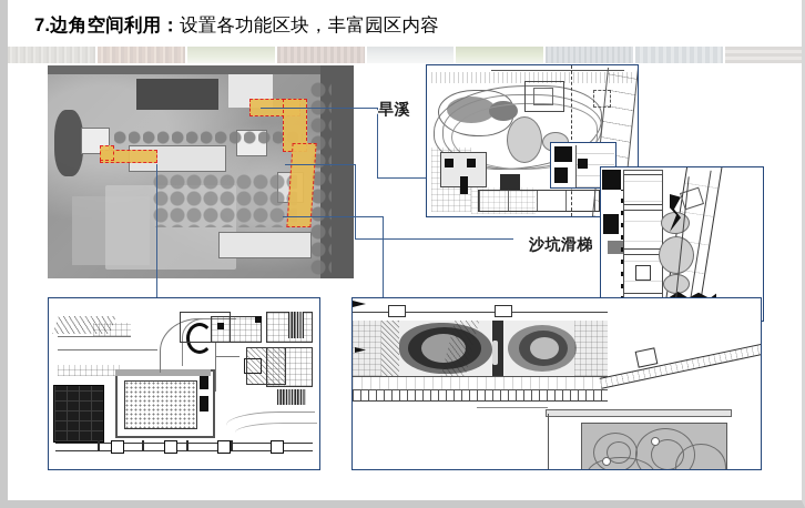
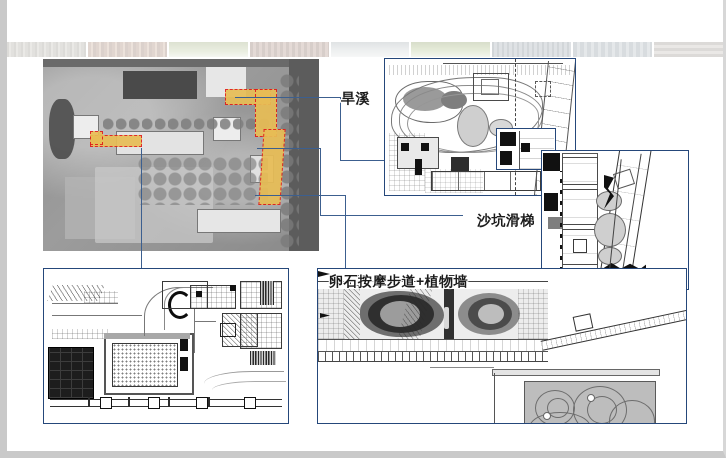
- 7.边角空间利用：设置各功能区块，丰富园区内容
  旱溪
  沙坑滑梯
+ 卵石按摩步道+植物墙
